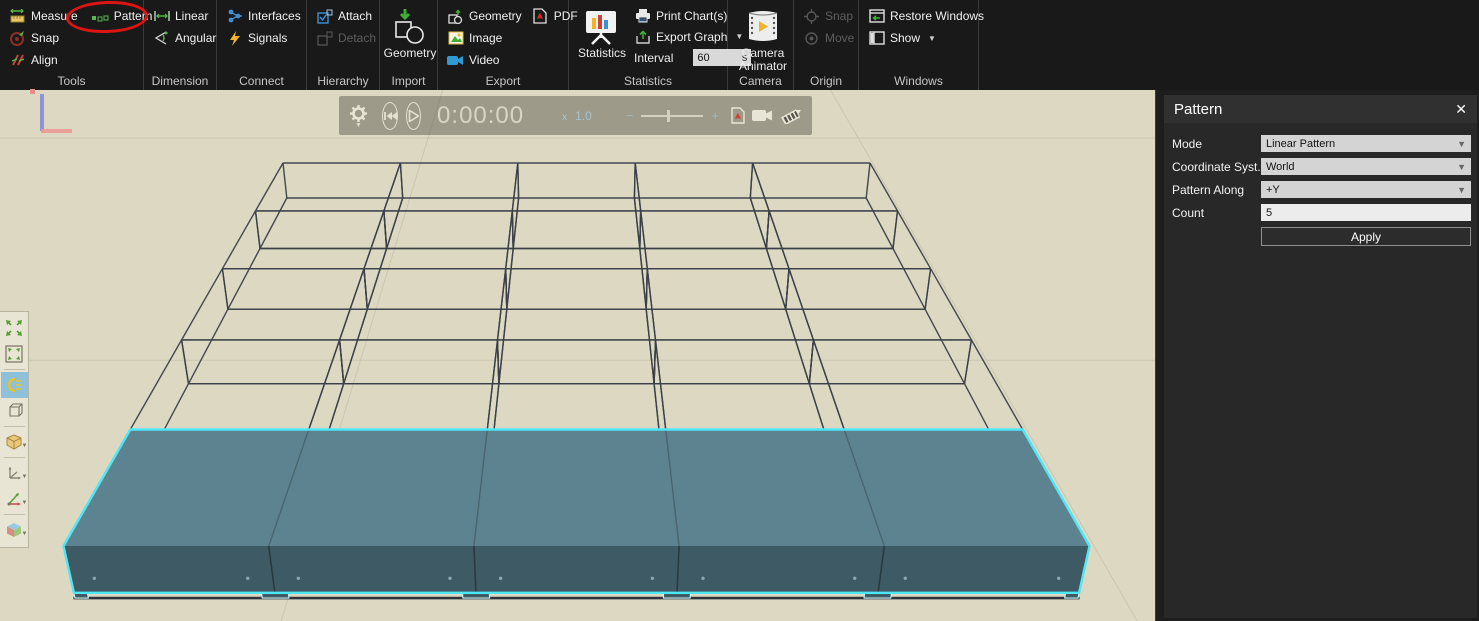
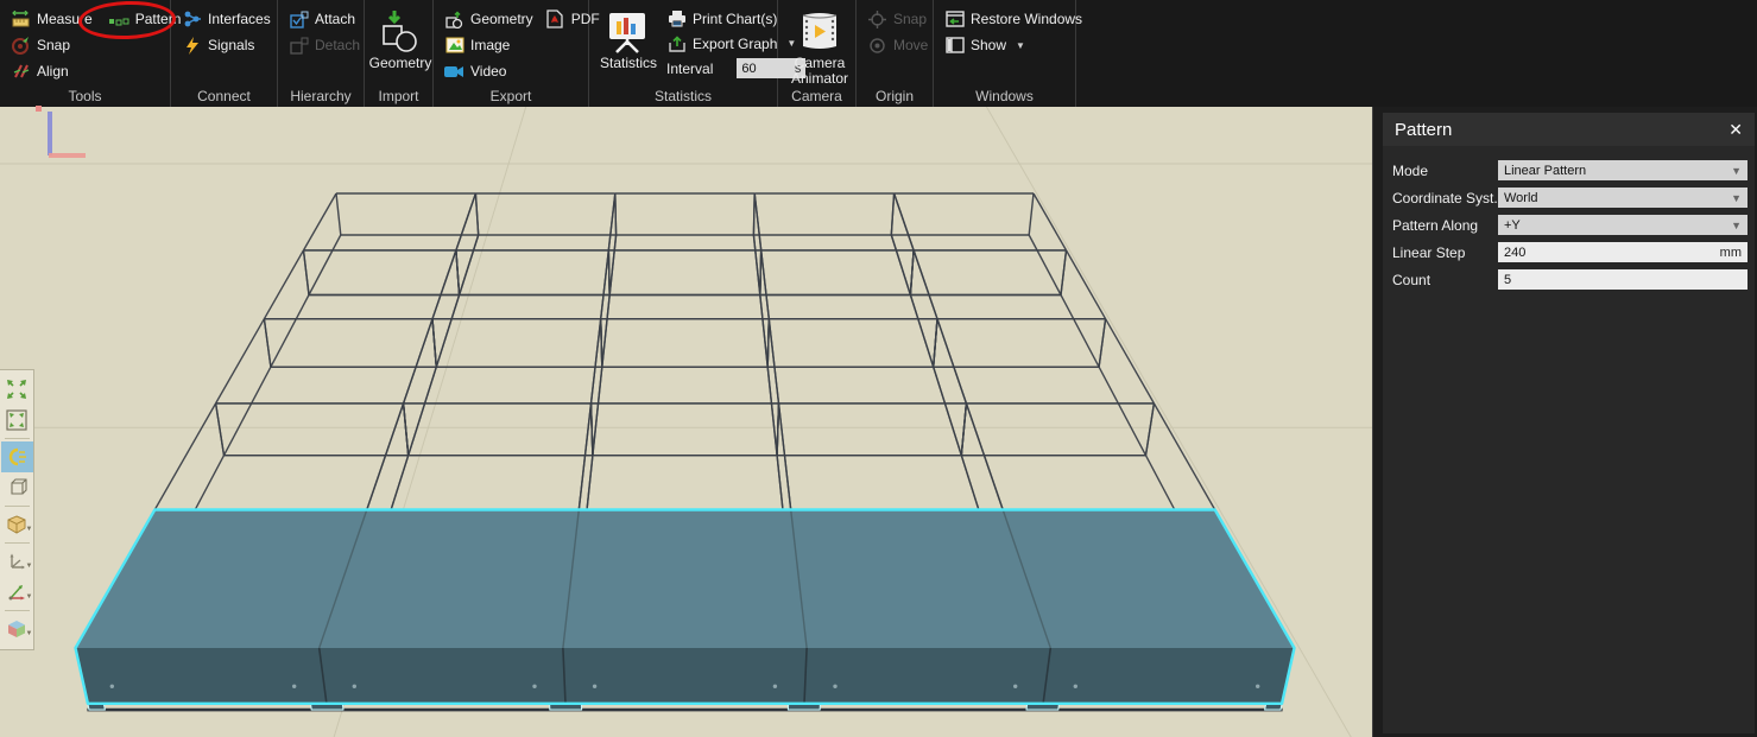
  Measure
  Pattern
  Snap
  Align
  Tools
- Linear
- Angular
- Dimension
  Interfaces
  Signals
  Connect
  Attach
  Detach
  Hierarchy
  Geometry
  Import
  Geometry
  PDF
  Image
  Video
  Export
  Statistics
  Print Chart(s)
  Export Graph
  ▼
  Interval
  60
  s
  Statistics
  Camera Animator
  Camera
  Snap
  Move
  Origin
  Restore Windows
  Show
  ▼
  Windows
- 0:00:00
- x
- 1.0
- −
- +
  Pattern
  ✕
  Mode
  Linear Pattern
  ▼
  Coordinate Syst.
  World
  ▼
  Pattern Along
  +Y
  ▼
+ Linear Step
+ 240
+ mm
  Count
  5
- Apply
